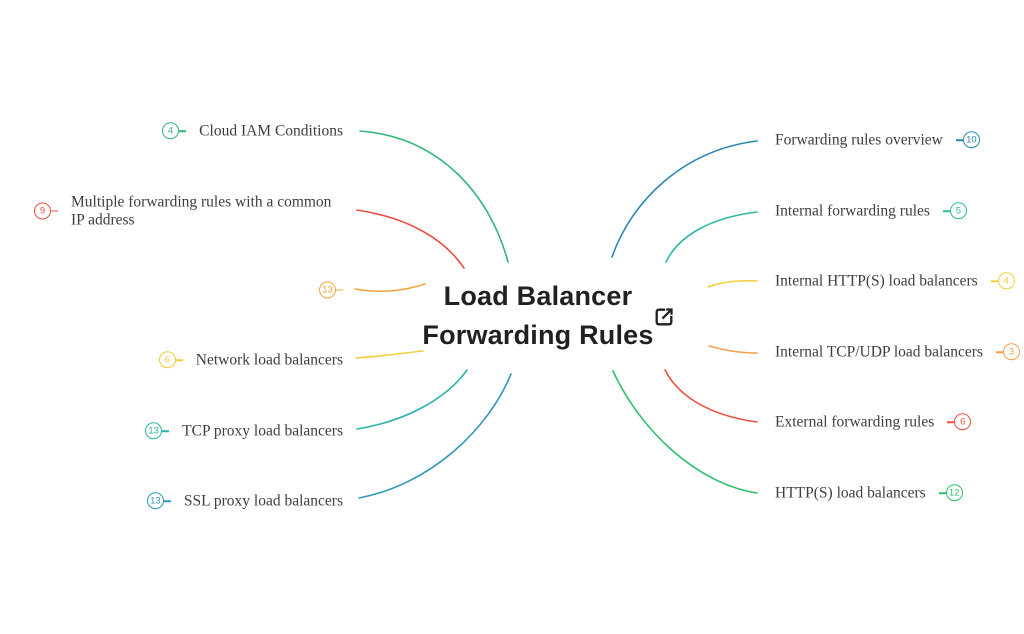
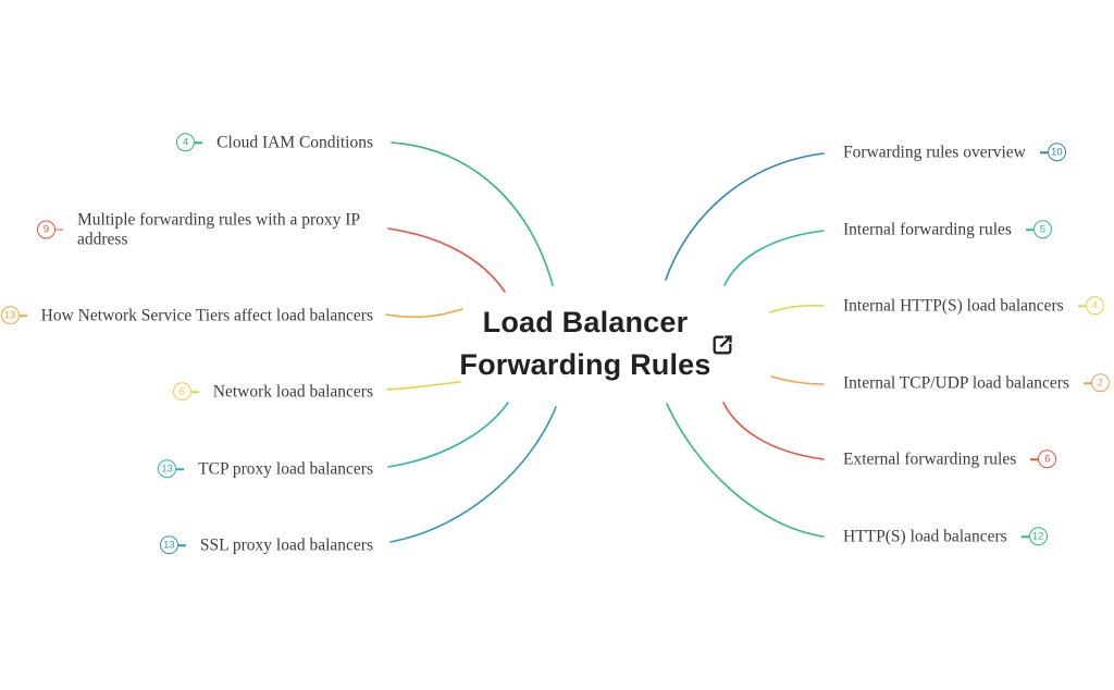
  Load Balancer
  Forwarding Rules
  4
  Cloud IAM Conditions
  9
- Multiple forwarding rules with a common IP address
+ Multiple forwarding rules with a proxy IP address
  13
+ How Network Service Tiers affect load balancers
  6
  Network load balancers
  13
  TCP proxy load balancers
  13
  SSL proxy load balancers
  Forwarding rules overview
  10
  Internal forwarding rules
  5
  Internal HTTP(S) load balancers
  4
  Internal TCP/UDP load balancers
- 3
+ 2
  External forwarding rules
  6
  HTTP(S) load balancers
  12
